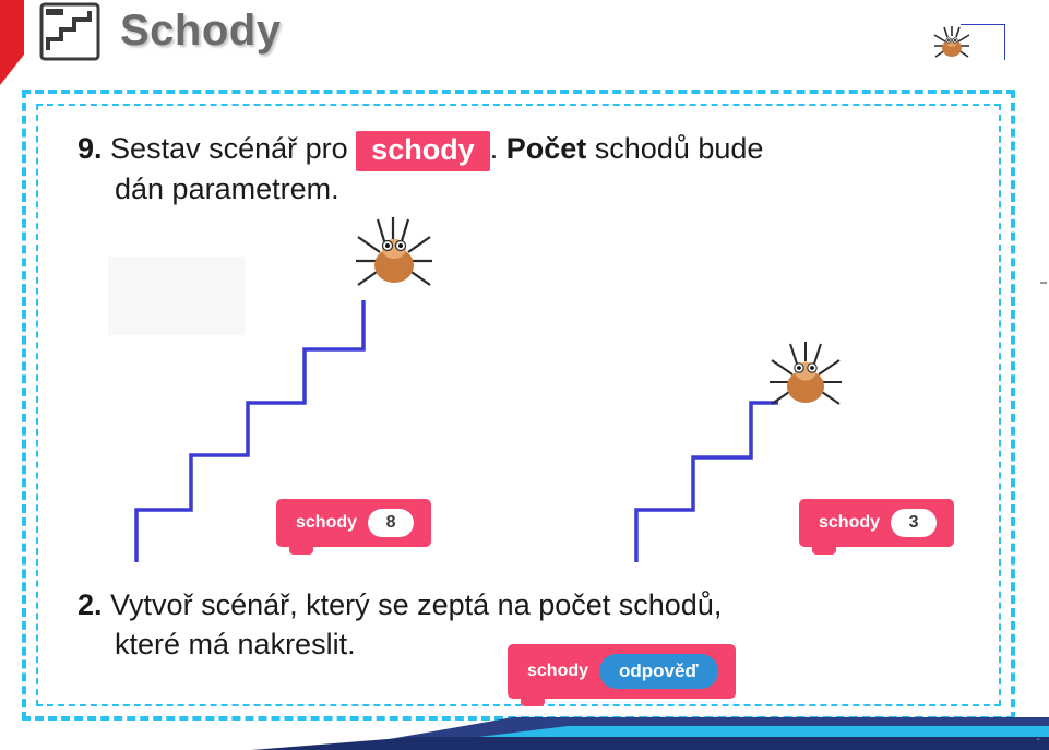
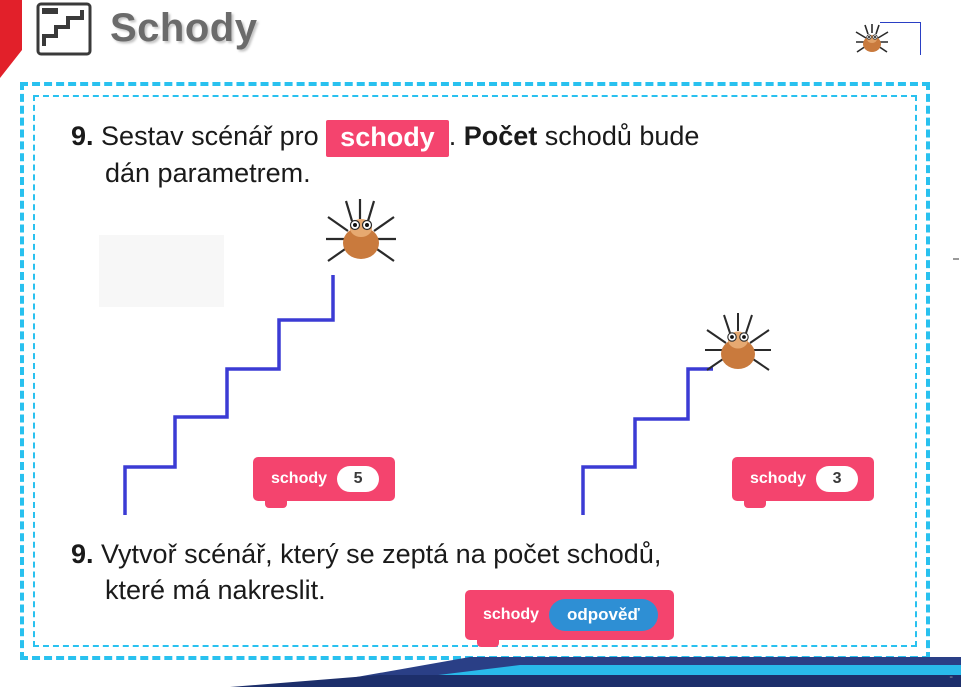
  Schody
  9. Sestav scénář pro schody . Počet schodů bude
  dán parametrem.
  schody
- 8
+ 5
  schody
  3
- 2. Vytvoř scénář, který se zeptá na počet schodů,
+ 9. Vytvoř scénář, který se zeptá na počet schodů,
  které má nakreslit.
  schody
  odpověď
  -
